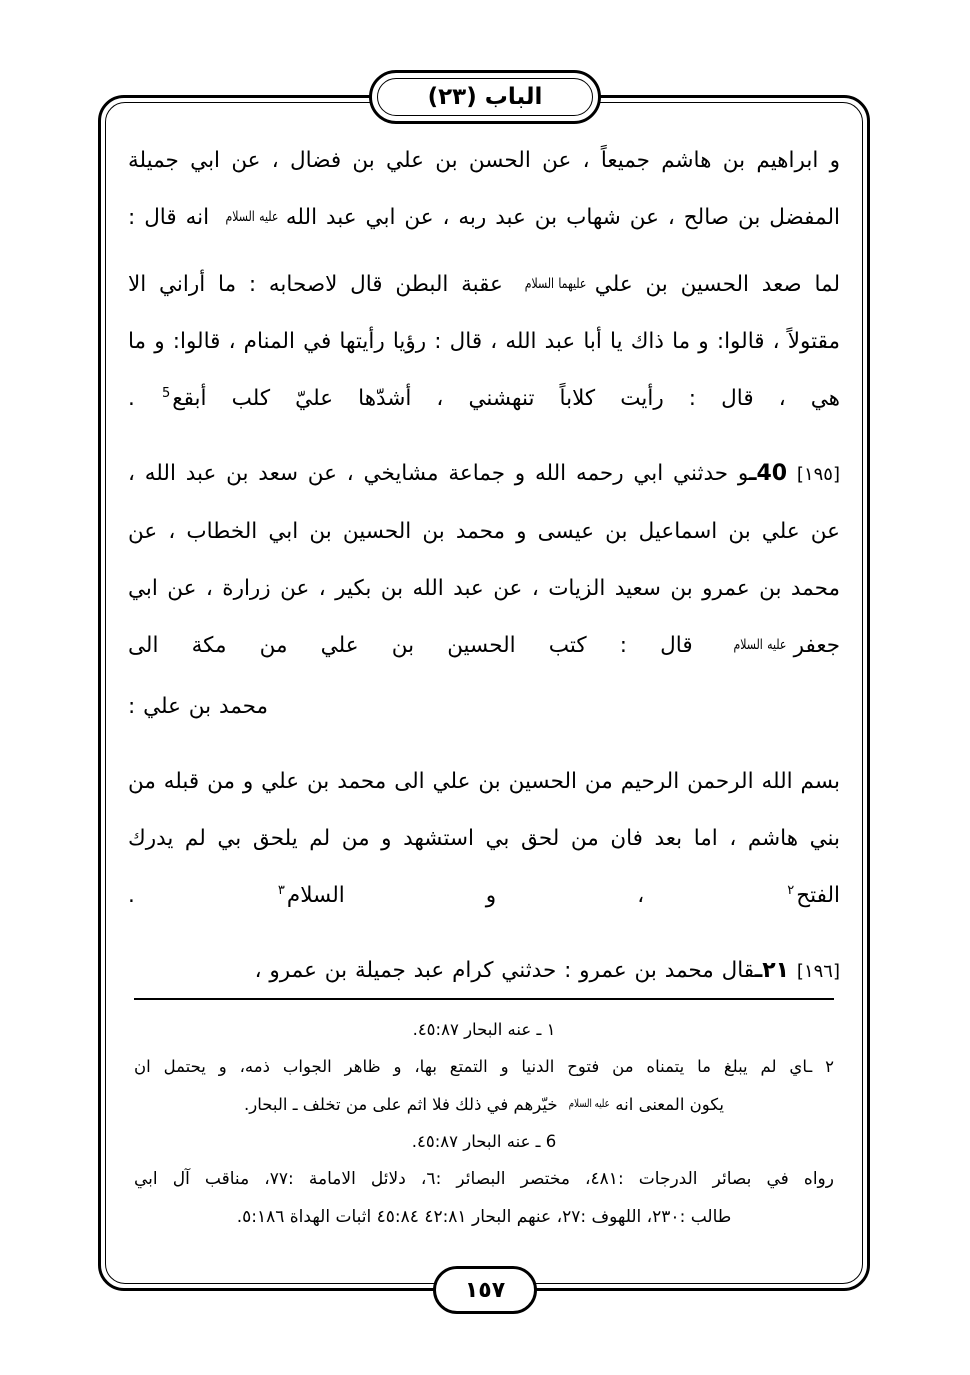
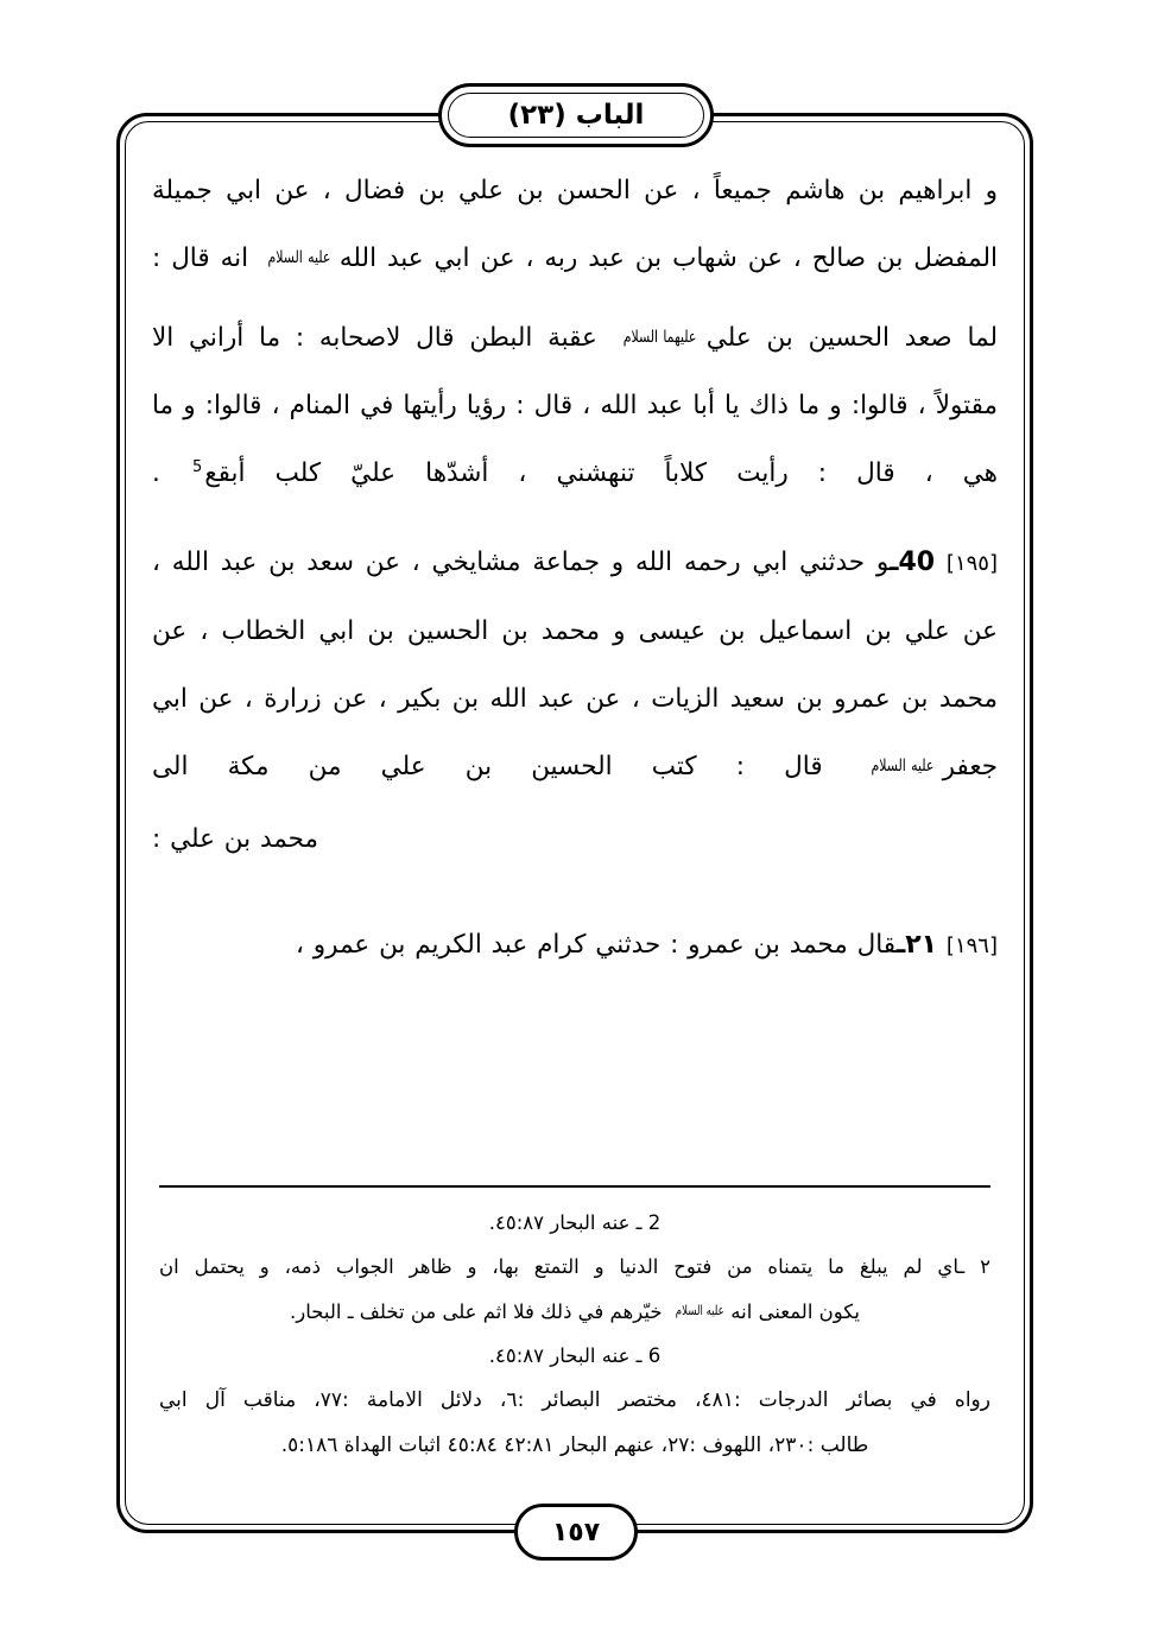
  الباب (٢٣)
  و ابراهيم بن هاشم جميعاً ، عن الحسن بن علي بن فضال ، عن ابي جميلة المفضل بن صالح ، عن شهاب بن عبد ربه ، عن ابي عبد اللهعليه السلام انه قال :
  لما صعد الحسين بن عليعليهما السلام عقبة البطن قال لاصحابه : ما أراني الا مقتولاً ، قالوا: و ما ذاك يا أبا عبد الله ، قال : رؤيا رأيتها في المنام ، قالوا: و ما هي ، قال : رأيت كلاباً تنهشني ، أشدّها عليّ كلب أبقع5 .
  [١٩٥] 40ـو حدثني ابي رحمه الله و جماعة مشايخي ، عن سعد بن عبد الله ، عن علي بن اسماعيل بن عيسى و محمد بن الحسين بن ابي الخطاب ، عن محمد بن عمرو بن سعيد الزيات ، عن عبد الله بن بكير ، عن زرارة ، عن ابي جعفرعليه السلام قال : كتب الحسين بن علي من مكة الى
  محمد بن علي :
- بسم الله الرحمن الرحيم من الحسين بن علي الى محمد بن علي و من قبله من بني هاشم ، اما بعد فان من لحق بي استشهد و من لم يلحق بي لم يدرك الفتح٢ ، و السلام٣ .
- [١٩٦] ٢١ـقال محمد بن عمرو : حدثني كرام عبد جميلة بن عمرو ،
+ [١٩٦] ٢١ـقال محمد بن عمرو : حدثني كرام عبد الكريم بن عمرو ،
- ١ ـ عنه البحار ٤٥:٨٧.
+ 2 ـ عنه البحار ٤٥:٨٧.
  ٢ ـاي لم يبلغ ما يتمناه من فتوح الدنيا و التمتع بها، و ظاهر الجواب ذمه، و يحتمل ان
  يكون المعنى انهعليه السلام خيّرهم في ذلك فلا اثم على من تخلف ـ البحار.
  6 ـ عنه البحار ٤٥:٨٧.
  رواه في بصائر الدرجات :٤٨١، مختصر البصائر :٦، دلائل الامامة :٧٧، مناقب آل ابي
  طالب :٢٣٠، اللهوف :٢٧، عنهم البحار ٤٢:٨١ ٤٥:٨٤ اثبات الهداة ٥:١٨٦.
  ١٥٧
